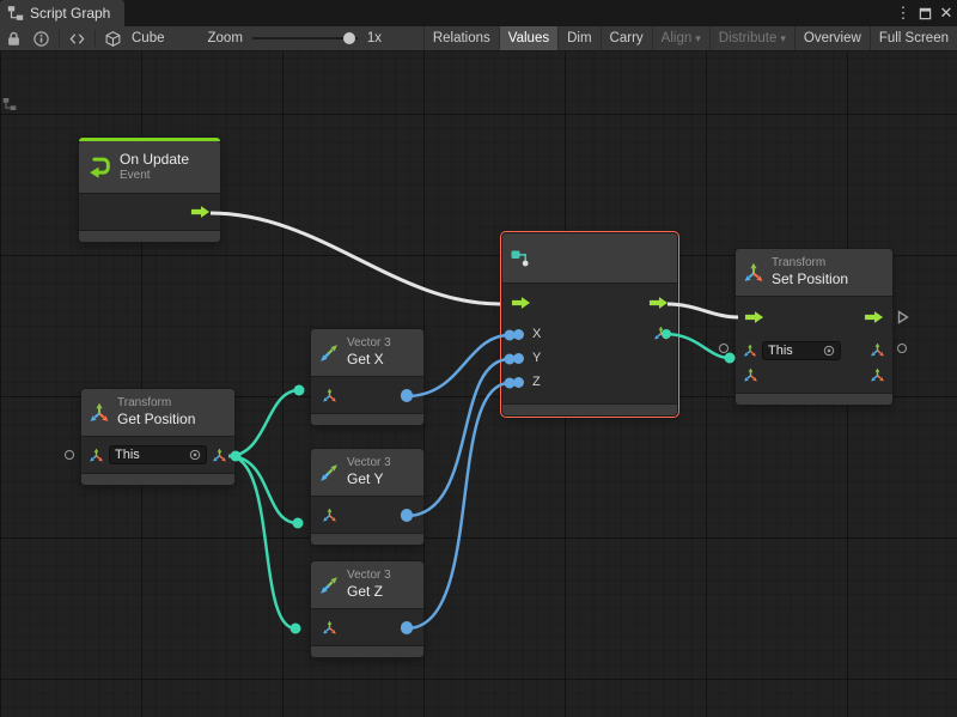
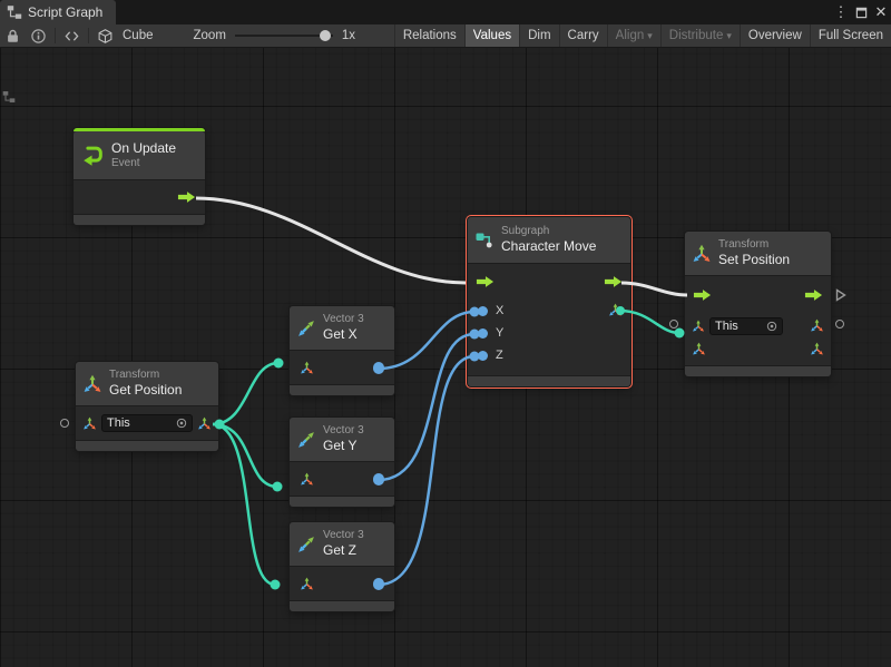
  Script Graph
  ⋮
  ✕
  Cube
  Zoom
  1x
  Relations
  Values
  Dim
  Carry
  Align
  ▾
  Distribute
  ▾
  Overview
  Full Screen
  On Update
  Event
  Transform
  Get Position
  This
  Vector 3
  Get X
  Vector 3
  Get Y
  Vector 3
  Get Z
+ Subgraph
+ Character Move
  X
  Y
  Z
  Transform
  Set Position
  This
